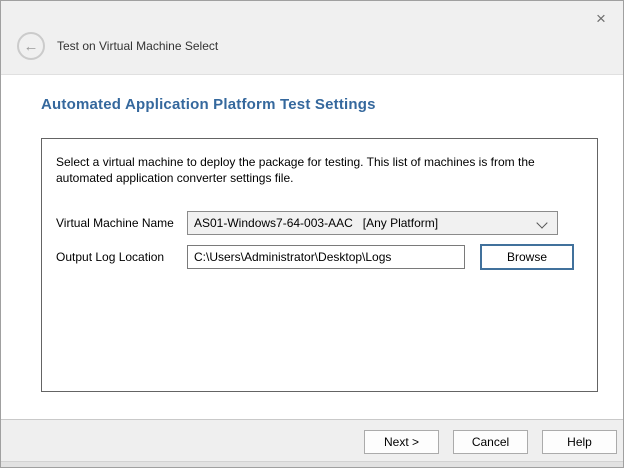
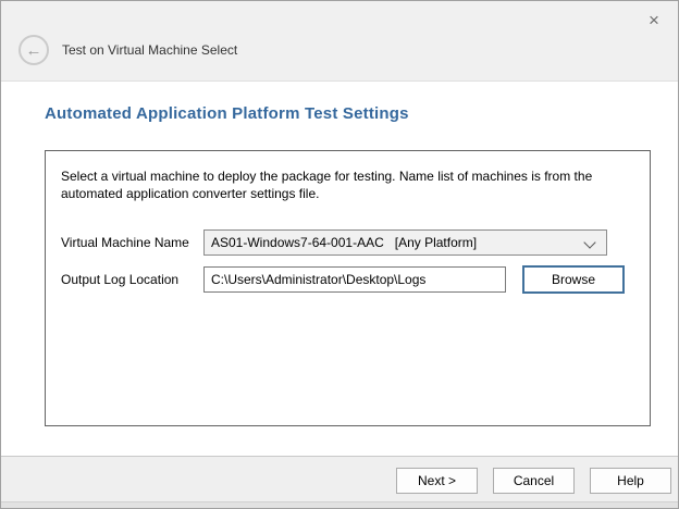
  ←
  Test on Virtual Machine Select
  ×
  Automated Application Platform Test Settings
- Select a virtual machine to deploy the package for testing. This list of machines is from the automated application converter settings file.
+ Select a virtual machine to deploy the package for testing. Name list of machines is from the automated application converter settings file.
  Virtual Machine Name
- AS01-Windows7-64-003-AAC [Any Platform]
+ AS01-Windows7-64-001-AAC [Any Platform]
  Output Log Location
  C:\Users\Administrator\Desktop\Logs
  Browse
  Next >
  Cancel
  Help
